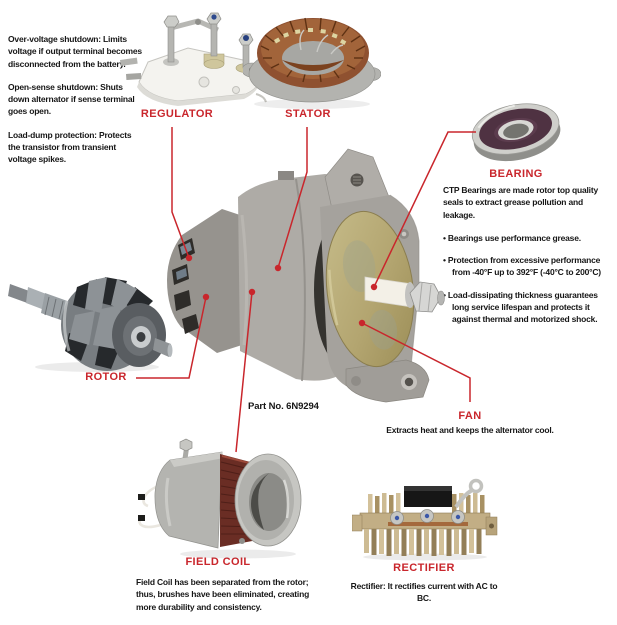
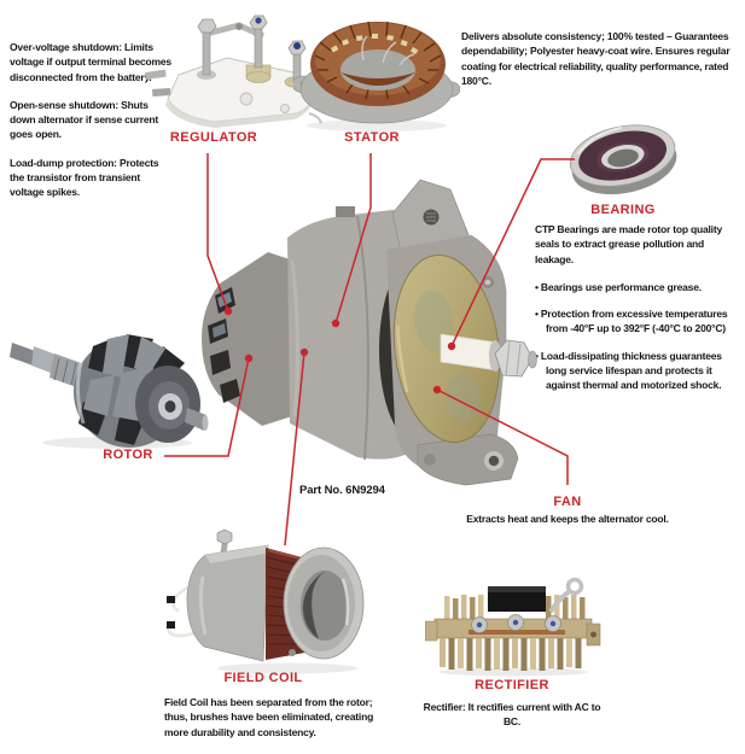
  Over-voltage shutdown: Limits voltage if output terminal becomes disconnected from the batter
- Open-sense shutdown: Shuts down alternator if sense terminal goes open.
+ Open-sense shutdown: Shuts down alternator if sense current goes open.
  Load-dump protection: Protects the transistor from transient voltage spikes.
+ Delivers absolute consistency; 100% tested – Guarantees dependability; Polyester heavy-coat wire. Ensures regular coating for electrical reliability, quality performance, rated 180°C.
  CTP Bearings are made rotor top quality seals to extract grease pollution and leakage.
  • Bearings use performance grease.
- • Protection from excessive performance from -40°F up to 392°F (-40°C to 200°C)
+ • Protection from excessive temperatures from -40°F up to 392°F (-40°C to 200°C)
  Load-dissipating thickness guarantees long service lifespan and protects it against thermal and motorized shock.
  Part No. 6N9294
  Extracts heat and keeps the alternator cool.
  Field Coil has been separated from the rotor; thus, brushes have been eliminated, creating more durability and consistency.
  Rectifier: It rectifies current with AC to BC.
  REGULATOR
  STATOR
  BEARING
  ROTOR
  FAN
  FIELD COIL
  RECTIFIER
